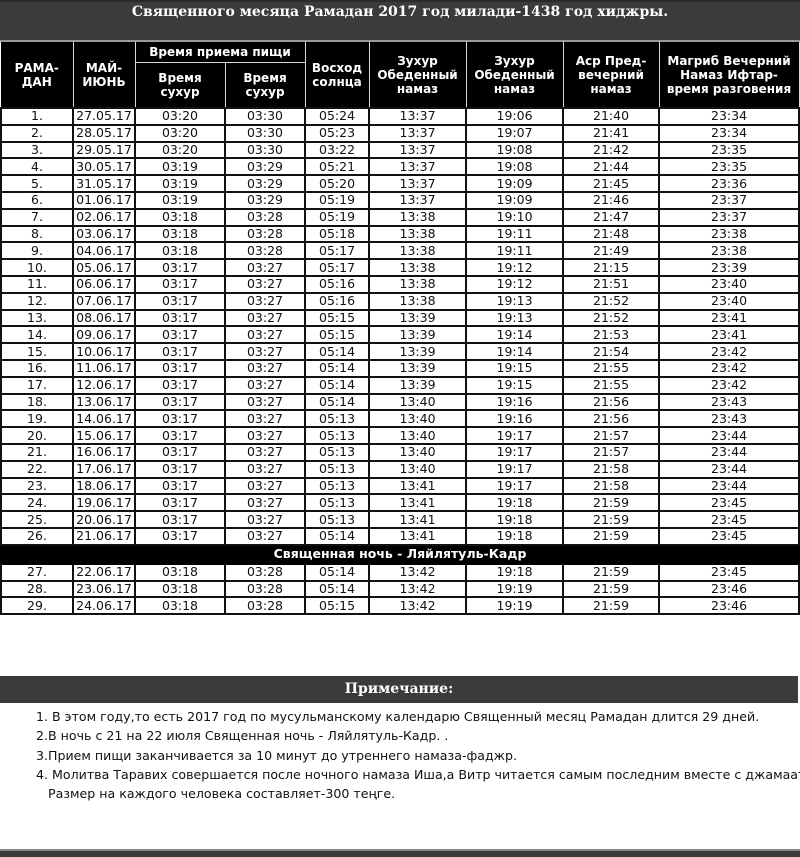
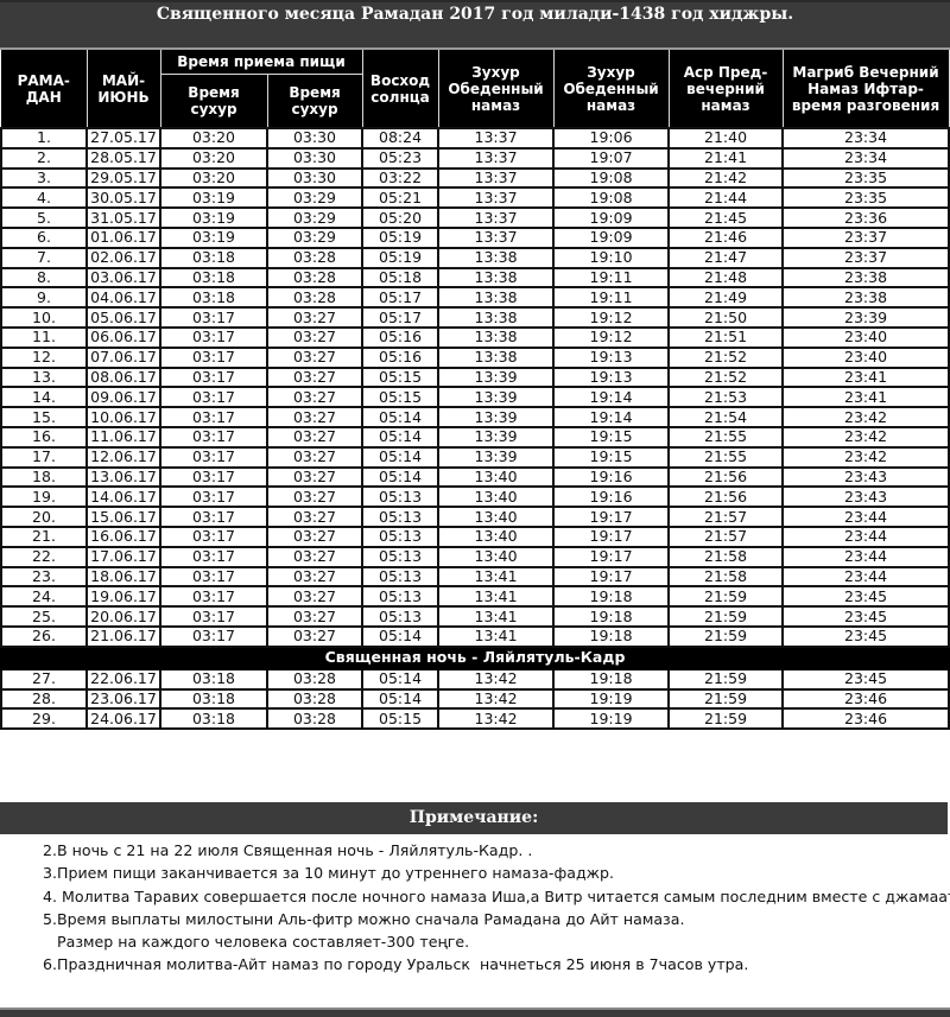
  Священного месяца Рамадан 2017 год милади-1438 год хиджры.
  РАМА-ДАН	МАЙ-ИЮНЬ	Время приема пищи	Восход солнца	Зухур Обеденный намаз	Зухур Обеденный намаз	Аср Пред-вечерний намаз	Магриб Вечерний Намаз Ифтар- время разговения
  Время сухур	Время сухур
- 1.	27.05.17	03:20	03:30	05:24	13:37	19:06	21:40	23:34
+ 1.	27.05.17	03:20	03:30	08:24	13:37	19:06	21:40	23:34
  2.	28.05.17	03:20	03:30	05:23	13:37	19:07	21:41	23:34
  3.	29.05.17	03:20	03:30	03:22	13:37	19:08	21:42	23:35
  4.	30.05.17	03:19	03:29	05:21	13:37	19:08	21:44	23:35
  5.	31.05.17	03:19	03:29	05:20	13:37	19:09	21:45	23:36
  6.	01.06.17	03:19	03:29	05:19	13:37	19:09	21:46	23:37
  7.	02.06.17	03:18	03:28	05:19	13:38	19:10	21:47	23:37
  8.	03.06.17	03:18	03:28	05:18	13:38	19:11	21:48	23:38
  9.	04.06.17	03:18	03:28	05:17	13:38	19:11	21:49	23:38
- 10.	05.06.17	03:17	03:27	05:17	13:38	19:12	21:15	23:39
+ 10.	05.06.17	03:17	03:27	05:17	13:38	19:12	21:50	23:39
  11.	06.06.17	03:17	03:27	05:16	13:38	19:12	21:51	23:40
  12.	07.06.17	03:17	03:27	05:16	13:38	19:13	21:52	23:40
  13.	08.06.17	03:17	03:27	05:15	13:39	19:13	21:52	23:41
  14.	09.06.17	03:17	03:27	05:15	13:39	19:14	21:53	23:41
  15.	10.06.17	03:17	03:27	05:14	13:39	19:14	21:54	23:42
  16.	11.06.17	03:17	03:27	05:14	13:39	19:15	21:55	23:42
  17.	12.06.17	03:17	03:27	05:14	13:39	19:15	21:55	23:42
  18.	13.06.17	03:17	03:27	05:14	13:40	19:16	21:56	23:43
  19.	14.06.17	03:17	03:27	05:13	13:40	19:16	21:56	23:43
  20.	15.06.17	03:17	03:27	05:13	13:40	19:17	21:57	23:44
  21.	16.06.17	03:17	03:27	05:13	13:40	19:17	21:57	23:44
  22.	17.06.17	03:17	03:27	05:13	13:40	19:17	21:58	23:44
  23.	18.06.17	03:17	03:27	05:13	13:41	19:17	21:58	23:44
  24.	19.06.17	03:17	03:27	05:13	13:41	19:18	21:59	23:45
  25.	20.06.17	03:17	03:27	05:13	13:41	19:18	21:59	23:45
  26.	21.06.17	03:17	03:27	05:14	13:41	19:18	21:59	23:45
  Священная ночь - Ляйлятуль-Кадр
  27.	22.06.17	03:18	03:28	05:14	13:42	19:18	21:59	23:45
  28.	23.06.17	03:18	03:28	05:14	13:42	19:19	21:59	23:46
  29.	24.06.17	03:18	03:28	05:15	13:42	19:19	21:59	23:46
  Примечание:
- 1. В этом году,то есть 2017 год по мусульманскому календарю Священный месяц Рамадан длится 29 дней.
  2.В ночь с 21 на 22 июля Священная ночь - Ляйлятуль-Кадр. .
  3.Прием пищи заканчивается за 10 минут до утреннего намаза-фаджр.
  4. Молитва Таравих совершается после ночного намаза Иша,а Витр читается самым последним вместе с джамаа
+ 5.Время выплаты милостыни Аль-фитр можно сначала Рамадана до Айт намаза.
  Размер на каждого человека составляет-300 теңге.
+ 6.Праздничная молитва-Айт намаз по городу Уральск начнеться 25 июня в 7часов утра.
